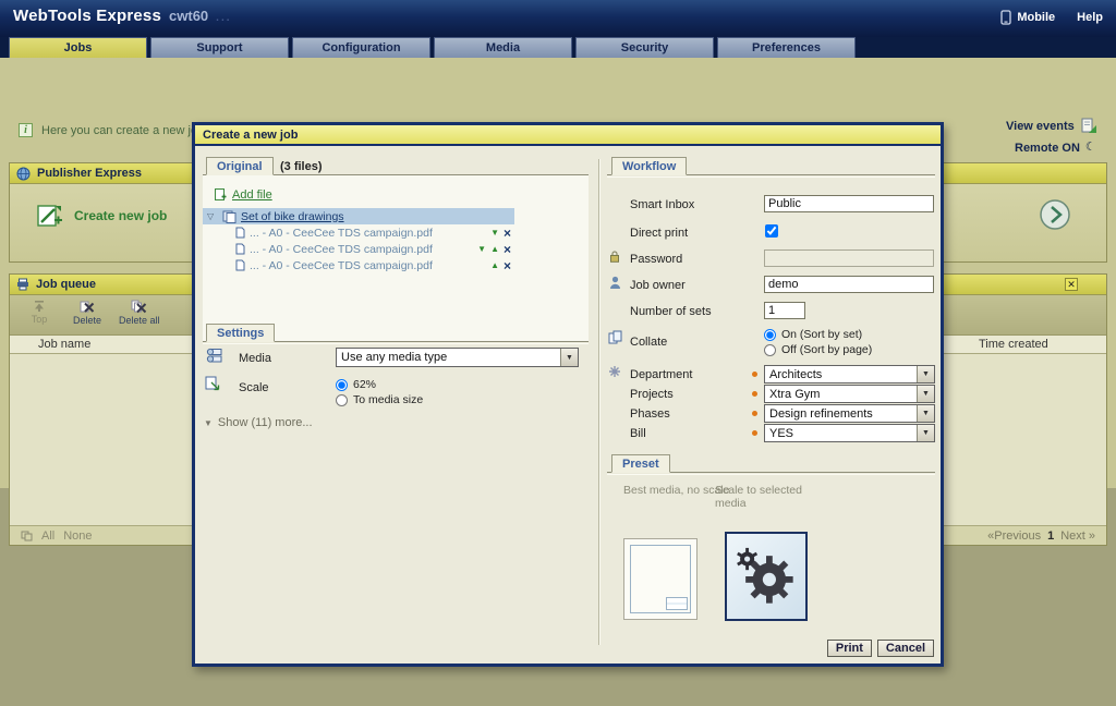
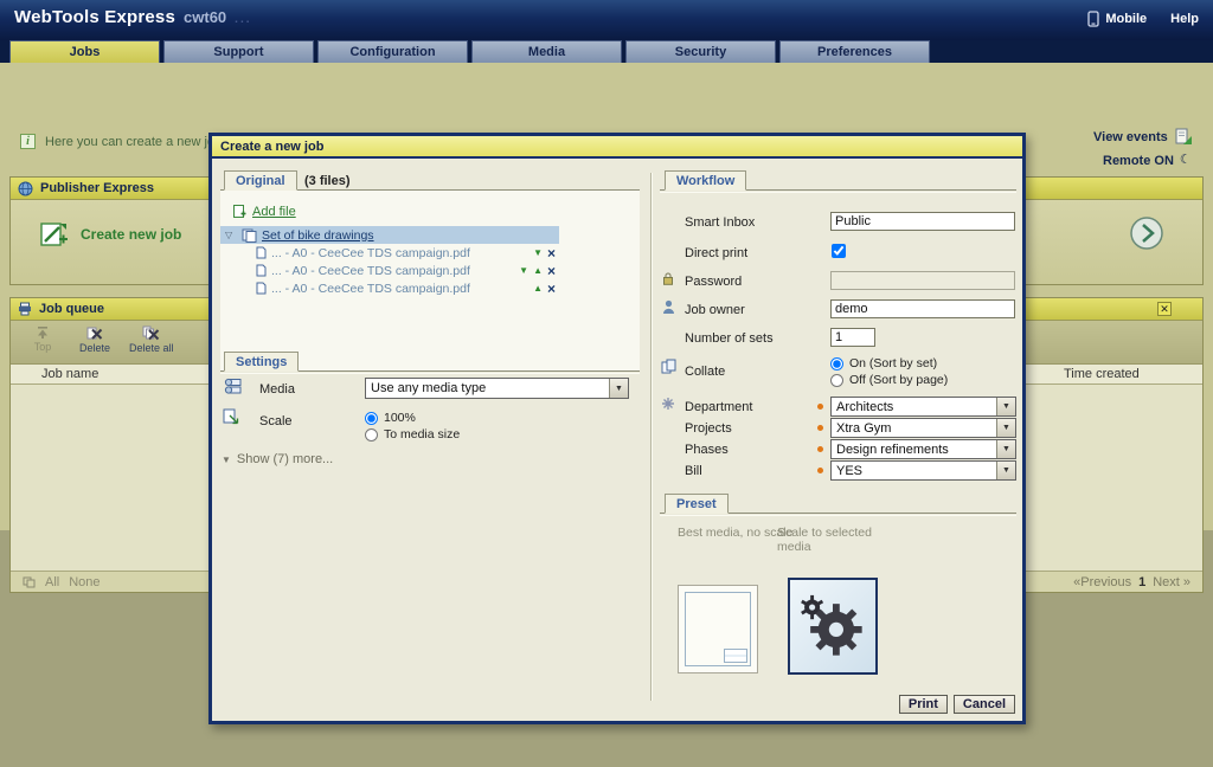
  WebTools Express
  cwt60
  ...
  Mobile
  Help
  Jobs
  Support
  Configuration
  Media
  Security
  Preferences
  i
  View events
  Remote ON
  ☾
  Publisher Express
  Create new job
  Job queue
  ✕
  Top
  Delete
  Delete all
  Job name
  Time created
  All
  None
  «Previous
  1
  Next »
  Create a new job
  Original
  (3 files)
  Add file
  ▽
  Set of bike drawings
  ... - A0 - CeeCee TDS campaign.pdf
  ▼
  ×
  ... - A0 - CeeCee TDS campaign.pdf
  ▼
  ▲
  ×
  ... - A0 - CeeCee TDS campaign.pdf
  ▲
  ×
  Settings
  Media
  Use any media type
  Scale
- 62%
+ 100%
  To media size
  ▼
- Show (11) more...
+ Show (7) more...
  Workflow
  Smart Inbox
  Public
  Direct print
  Password
  Job owner
  demo
  Number of sets
  1
  Collate
  On (Sort by set)
  Off (Sort by page)
  Department
  Architects
  Projects
  Xtra Gym
  Phases
  Design refinements
  Bill
  YES
  Preset
  Best media, no scale
  Scale to selected media
  Print
  Cancel
